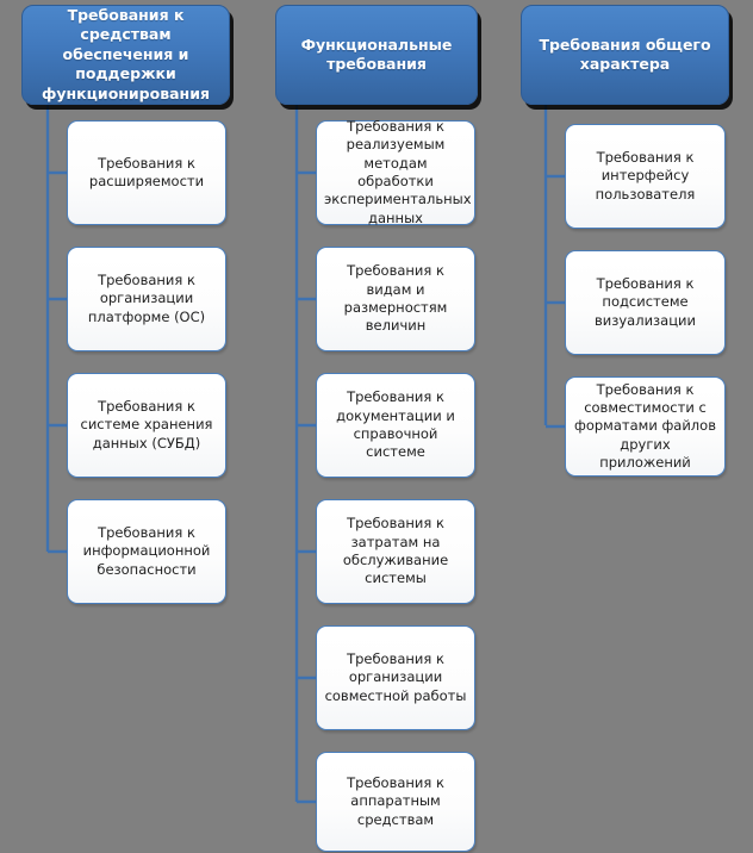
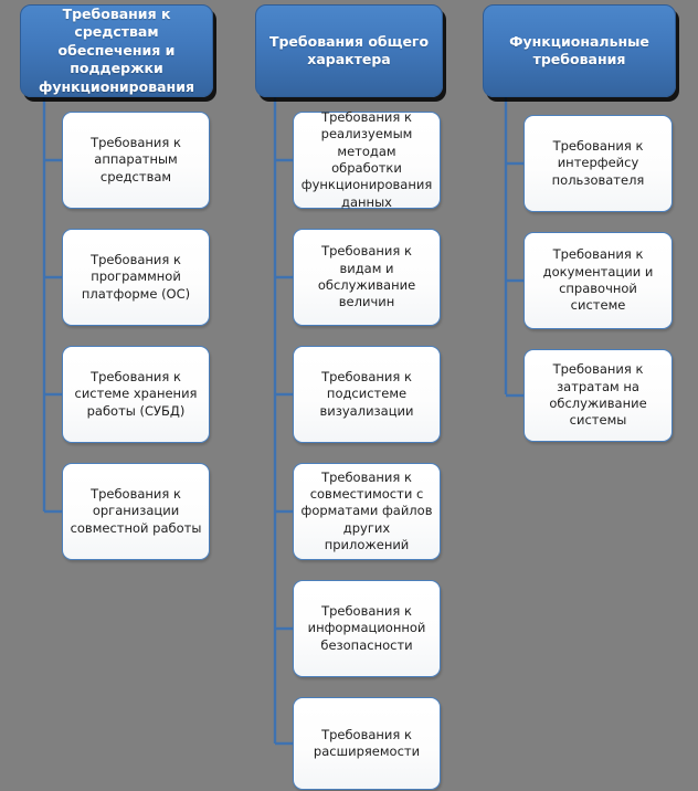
  Требования к средствам обеспечения и поддержки функционирования
- Требования к расширяемости
+ Требования к аппаратным средствам
- Требования к организации платформе (ОС)
+ Требования к программной платформе (ОС)
- Требования к системе хранения данных (СУБД)
+ Требования к системе хранения работы (СУБД)
- Требования к информационной безопасности
+ Требования к организации совместной работы
- Функциональные требования
+ Требования общего характера
- Требования к реализуемым методам обработки экспериментальных данных
+ Требования к реализуемым методам обработки функционирования данных
- Требования к видам и размерностям величин
+ Требования к видам и обслуживание величин
- Требования к документации и справочной системе
+ Требования к подсистеме визуализации
- Требования к затратам на обслуживание системы
+ Требования к совместимости с форматами файлов других приложений
- Требования к организации совместной работы
+ Требования к информационной безопасности
- Требования к аппаратным средствам
+ Требования к расширяемости
- Требования общего характера
+ Функциональные требования
  Требования к интерфейсу пользователя
- Требования к подсистеме визуализации
+ Требования к документации и справочной системе
- Требования к совместимости с форматами файлов других приложений
+ Требования к затратам на обслуживание системы
